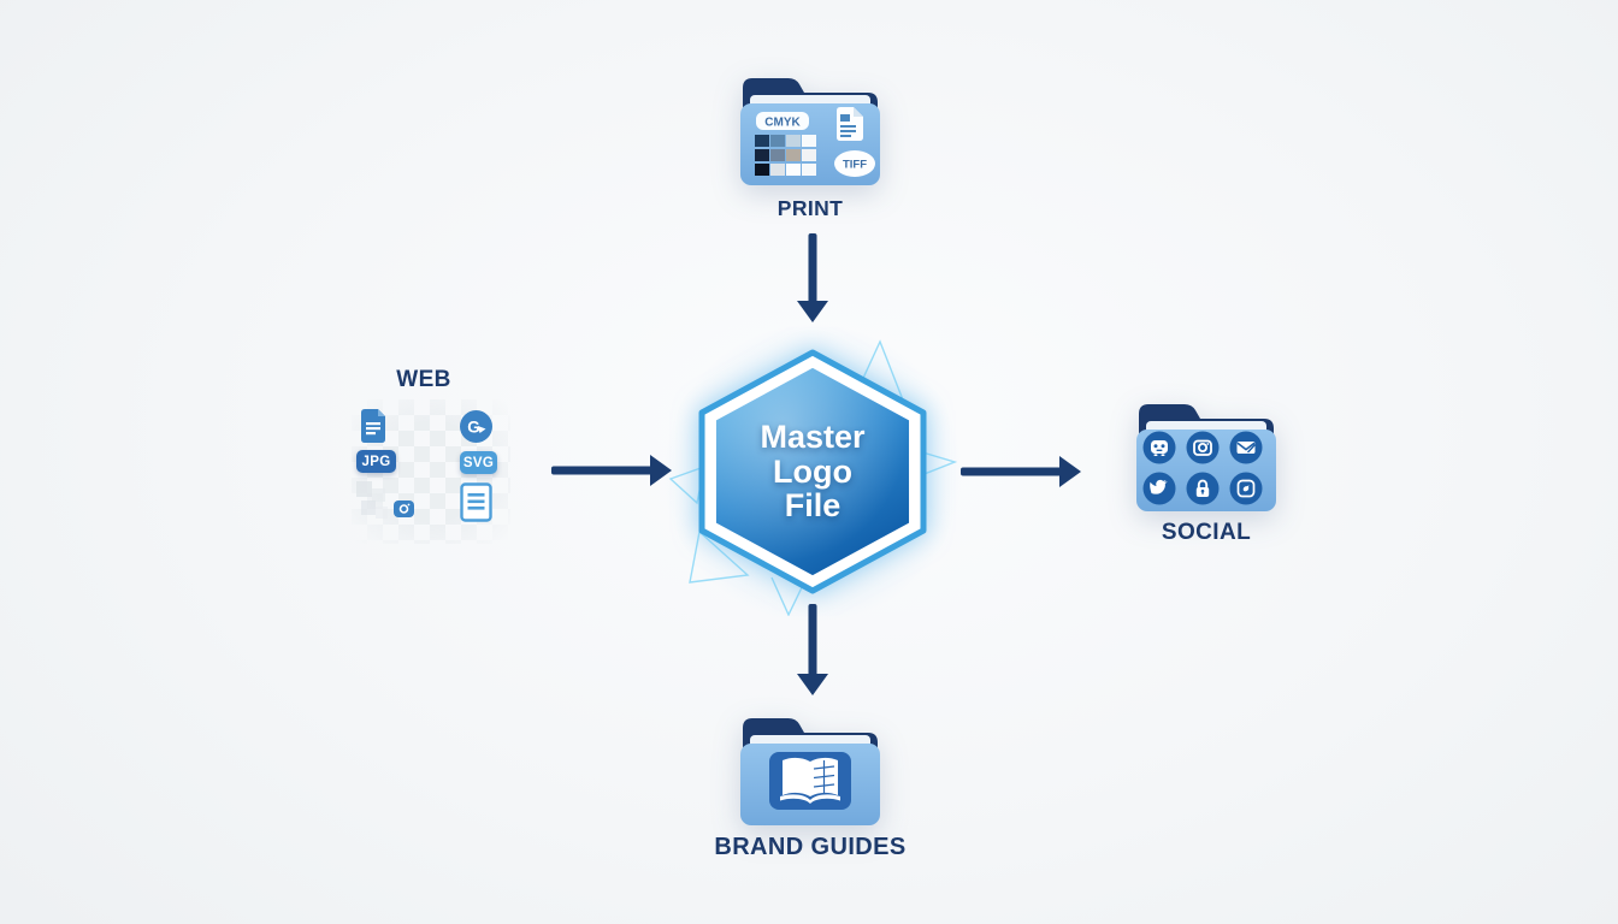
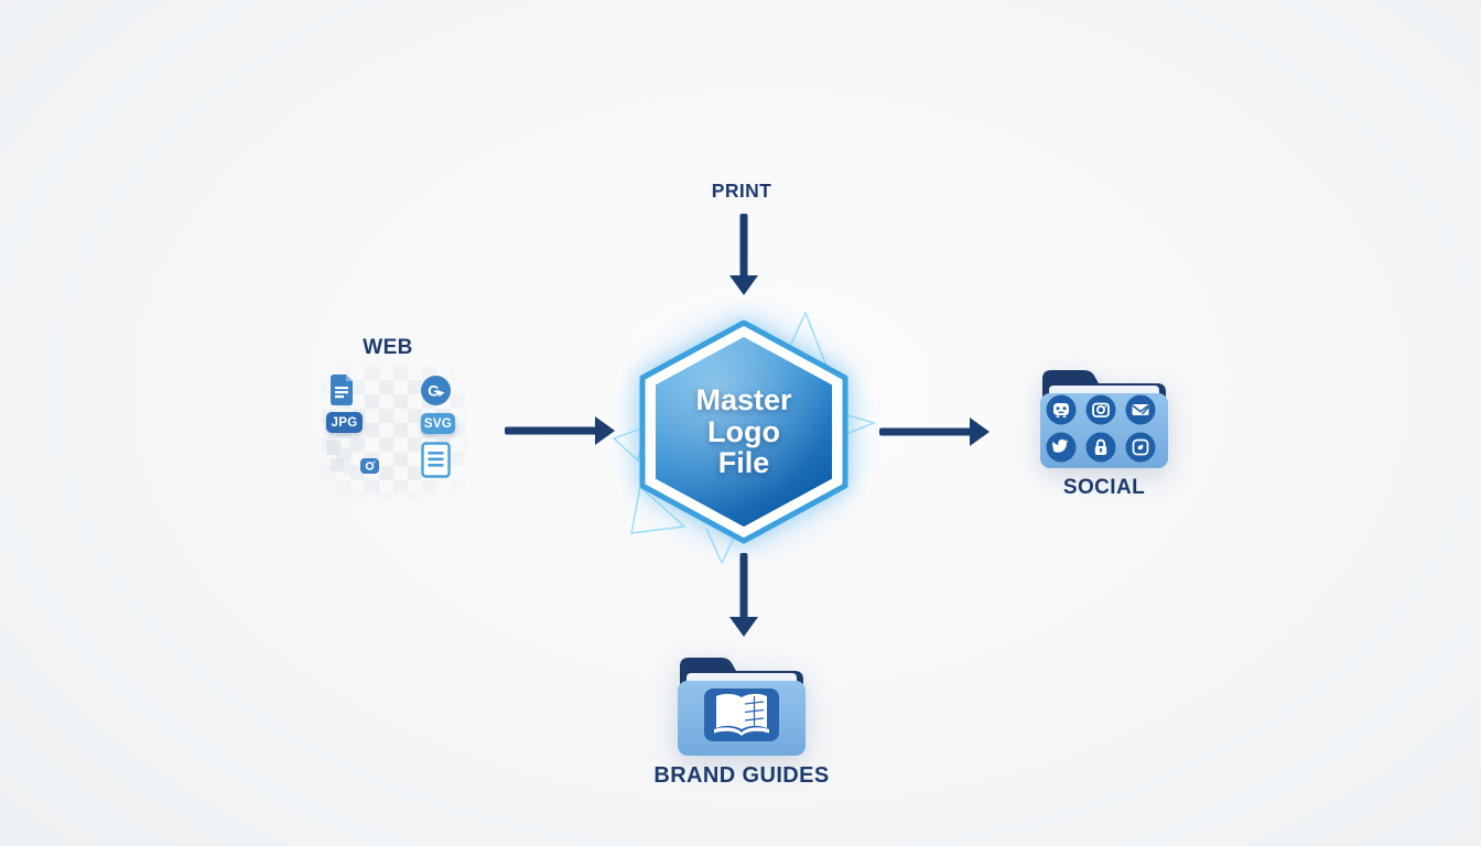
- CMYK
- TIFF
  PRINT
  WEB
  G
  JPG
  SVG
  Master
  Logo
  File
  SOCIAL
  BRAND GUIDES
